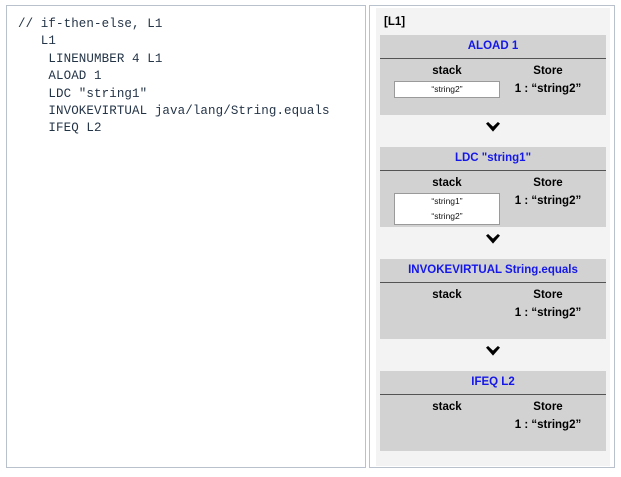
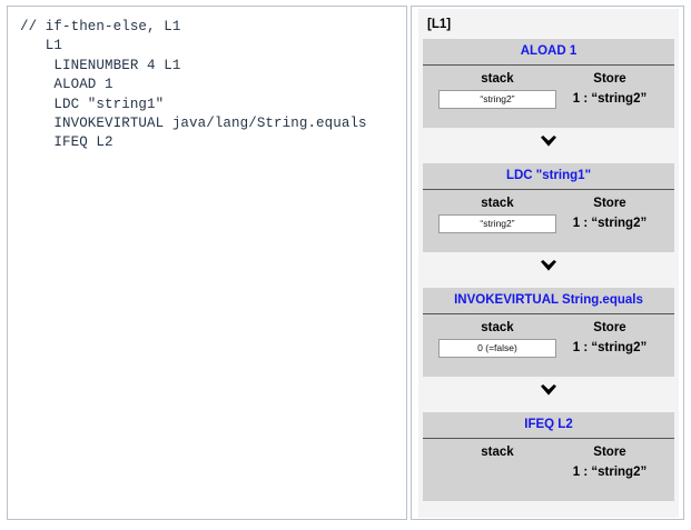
  // if-then-else, L1
  L1
  LINENUMBER 4 L1
  ALOAD 1
  LDC "string1"
  INVOKEVIRTUAL java/lang/String.equals
  IFEQ L2
  [L1]
  ALOAD 1
  stack
  “string2”
  Store
  1 : “string2”
  LDC "string1"
  stack
- “string1”
  “string2”
  Store
  1 : “string2”
  INVOKEVIRTUAL String.equals
  stack
+ 0 (=false)
  Store
  1 : “string2”
  IFEQ L2
  stack
  Store
  1 : “string2”
